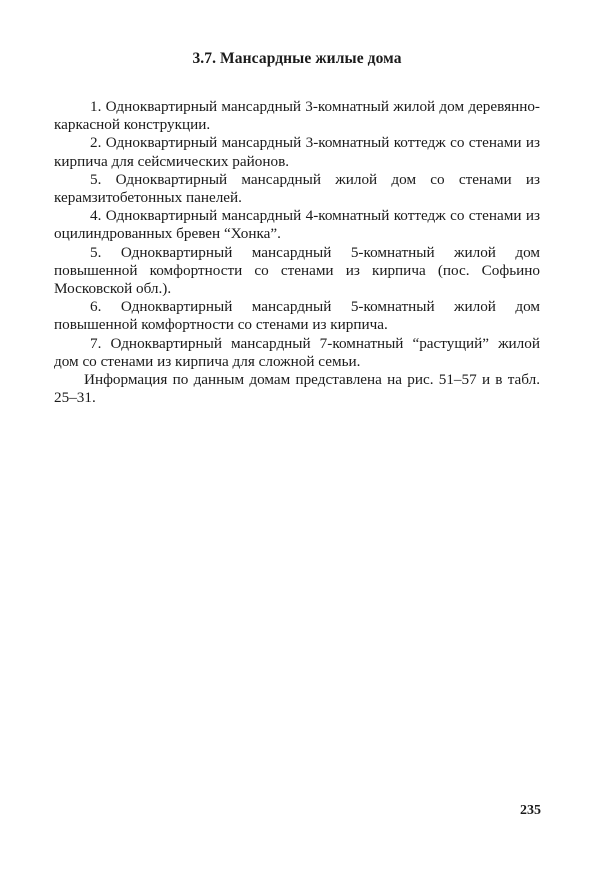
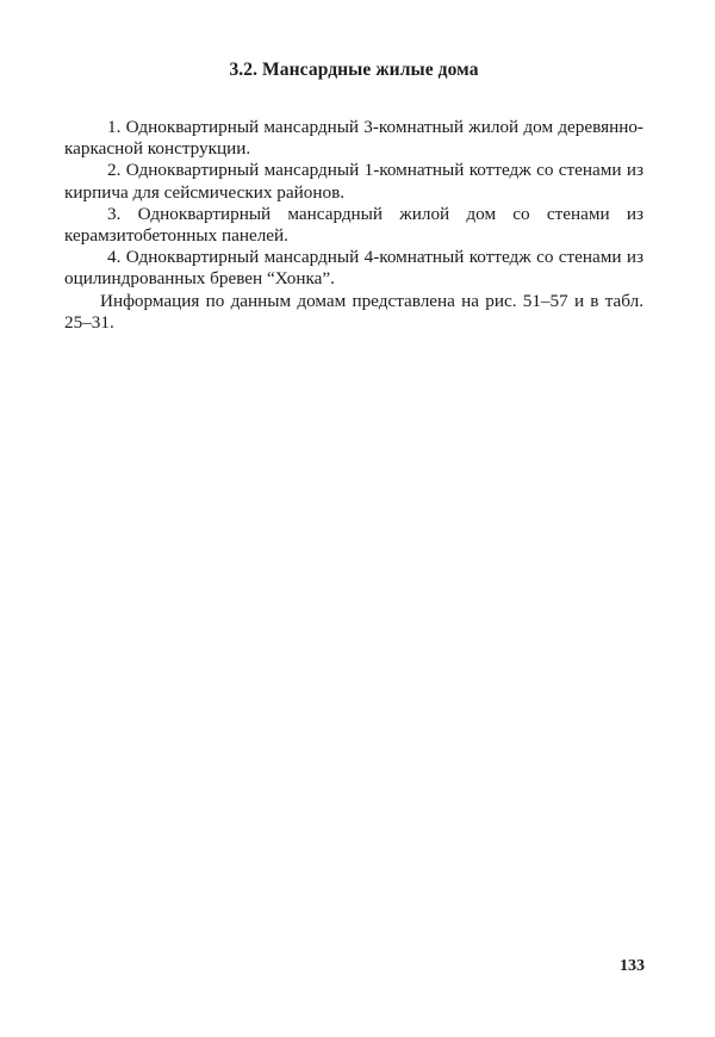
- 3.7. Мансардные жилые дома
+ 3.2. Мансардные жилые дома
  1. Одноквартирный мансардный 3-комнатный жилой дом деревянно-каркасной конструкции.
- 2. Одноквартирный мансардный 3-комнатный коттедж со стенами из кирпича для сейсмических районов.
+ 2. Одноквартирный мансардный 1-комнатный коттедж со стенами из кирпича для сейсмических районов.
- 5. Одноквартирный мансардный жилой дом со стенами из керамзитобетонных панелей.
+ 3. Одноквартирный мансардный жилой дом со стенами из керамзитобетонных панелей.
  4. Одноквартирный мансардный 4-комнатный коттедж со стенами из оцилиндрованных бревен “Хонка”.
- 5. Одноквартирный мансардный 5-комнатный жилой дом повышенной комфортности со стенами из кирпича (пос. Софьино Московской обл.).
- 6. Одноквартирный мансардный 5-комнатный жилой дом повышенной комфортности со стенами из кирпича.
- 7. Одноквартирный мансардный 7-комнатный “растущий” жилой дом со стенами из кирпича для сложной семьи.
  Информация по данным домам представлена на рис. 51–57 и в табл. 25–31.
- 235
+ 133
